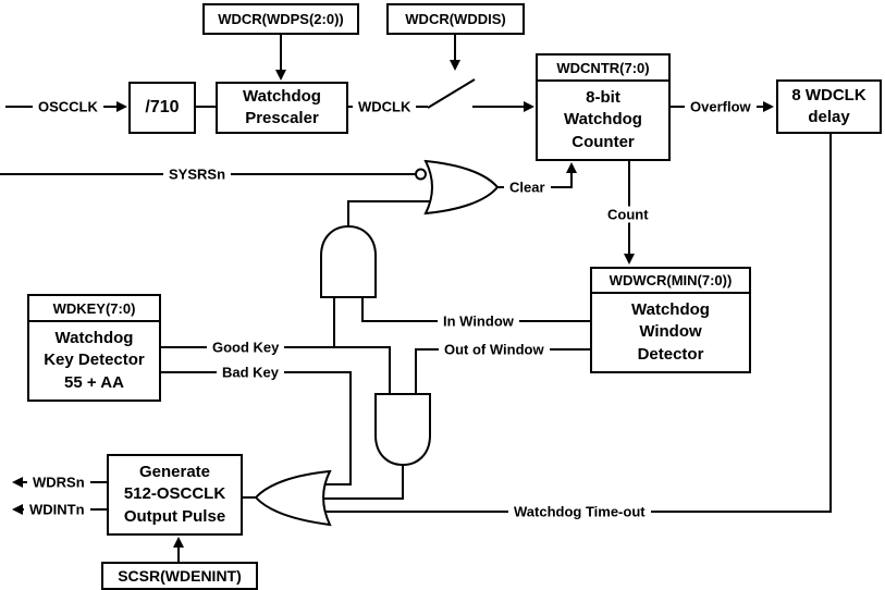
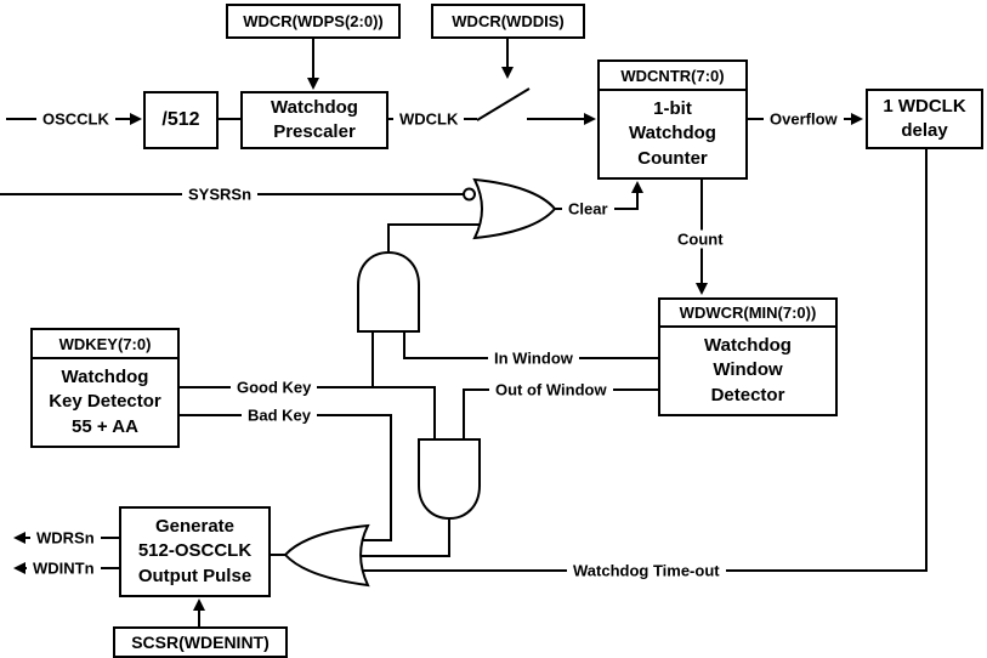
  WDCR(WDPS(2:0))
  WDCR(WDDIS)
  SCSR(WDENINT)
- /710
+ /512
  Watchdog
  Prescaler
  WDCNTR(7:0)
- 8-bit
+ 1-bit
  Watchdog
  Counter
- 8 WDCLK
+ 1 WDCLK
  delay
  WDKEY(7:0)
  Watchdog
  Key Detector
  55 + AA
  WDWCR(MIN(7:0))
  Watchdog
  Window
  Detector
  Generate
  512-OSCCLK
  Output Pulse
  OSCCLK
  WDCLK
  SYSRSn
  Clear
  Count
  Overflow
  Good Key
  Bad Key
  In Window
  Out of Window
  Watchdog Time-out
  WDRSn
  WDINTn
